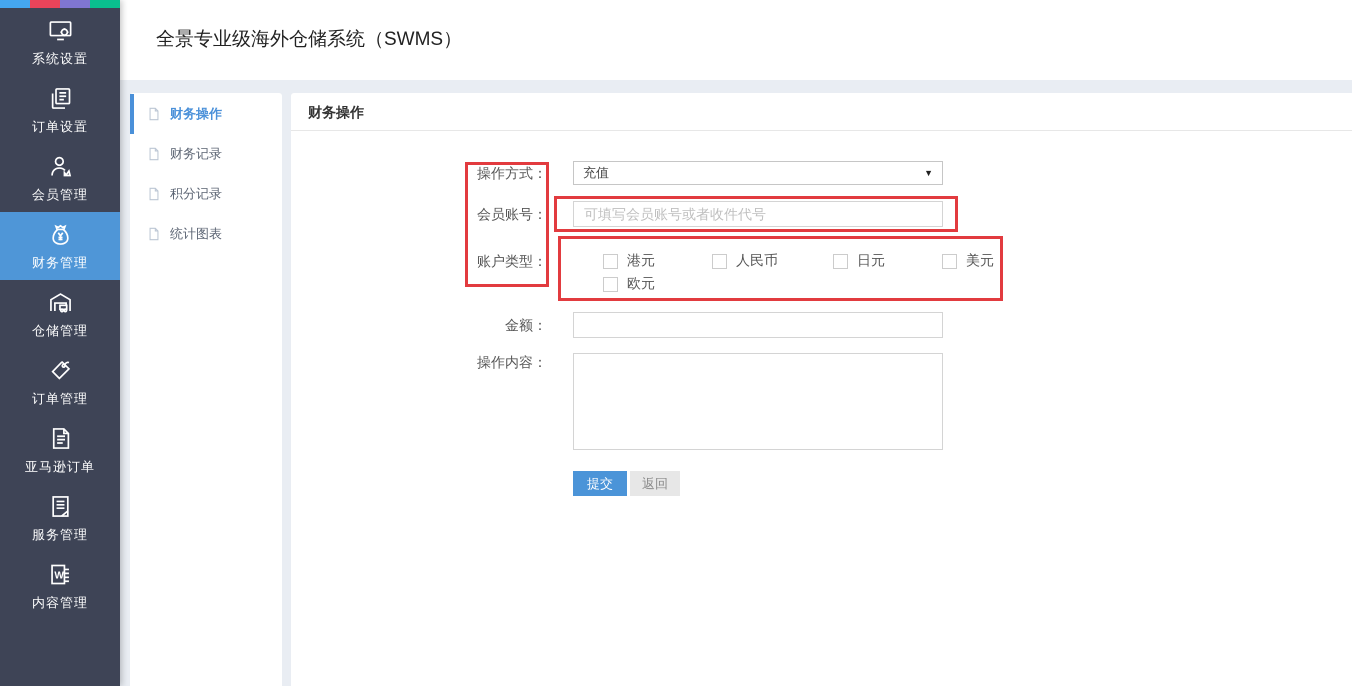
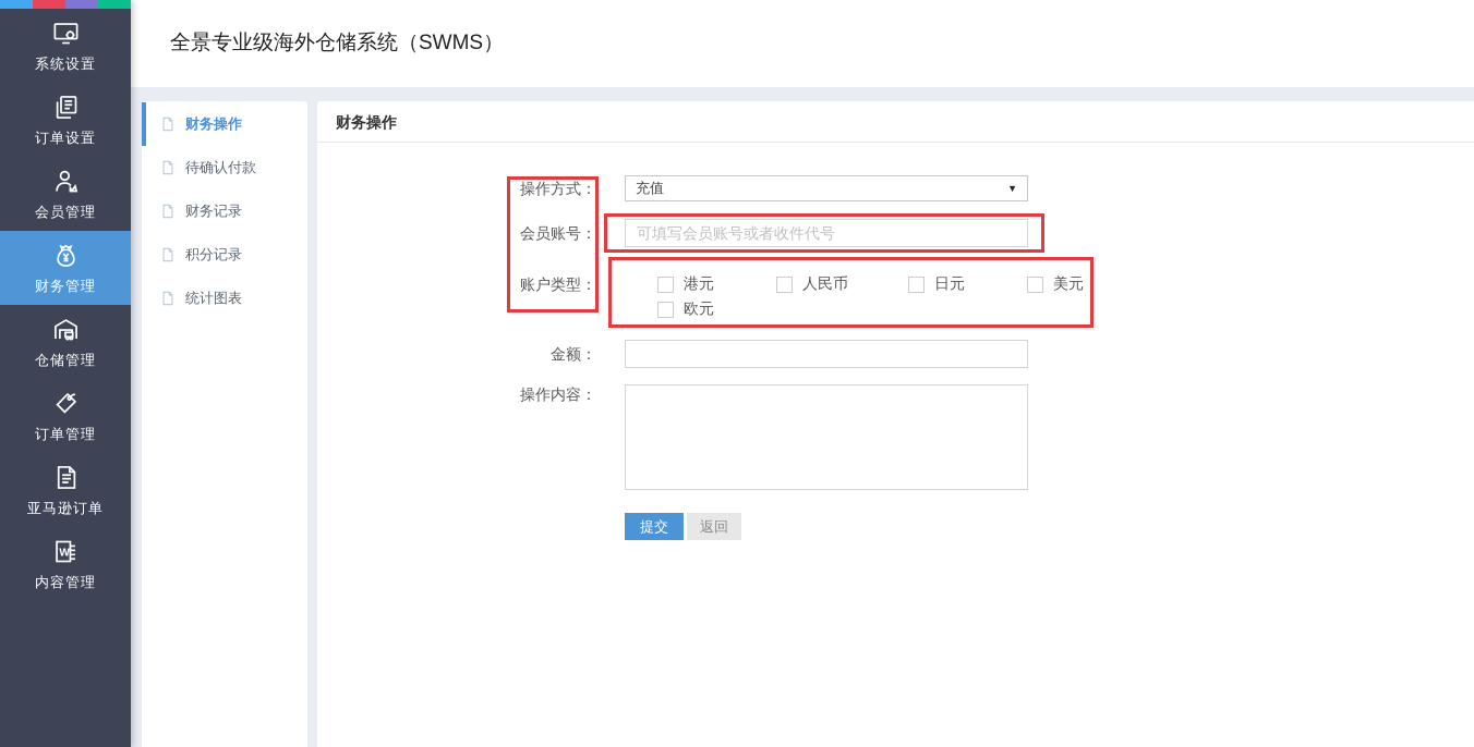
  系统设置
  订单设置
  会员管理
  财务管理
  仓储管理
  订单管理
  亚马逊订单
- 服务管理
  W
  内容管理
  全景专业级海外仓储系统（SWMS）
  财务操作
+ 待确认付款
  财务记录
  积分记录
  统计图表
  财务操作
  操作方式：
  会员账号：
  账户类型：
  金额：
  操作内容：
  充值
  ▼
  可填写会员账号或者收件代号
  港元
  人民币
  日元
  美元
  欧元
  提交
  返回
